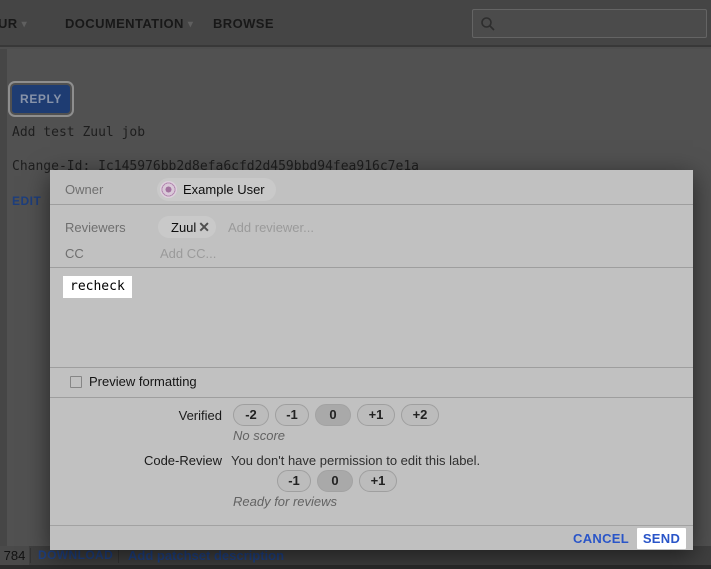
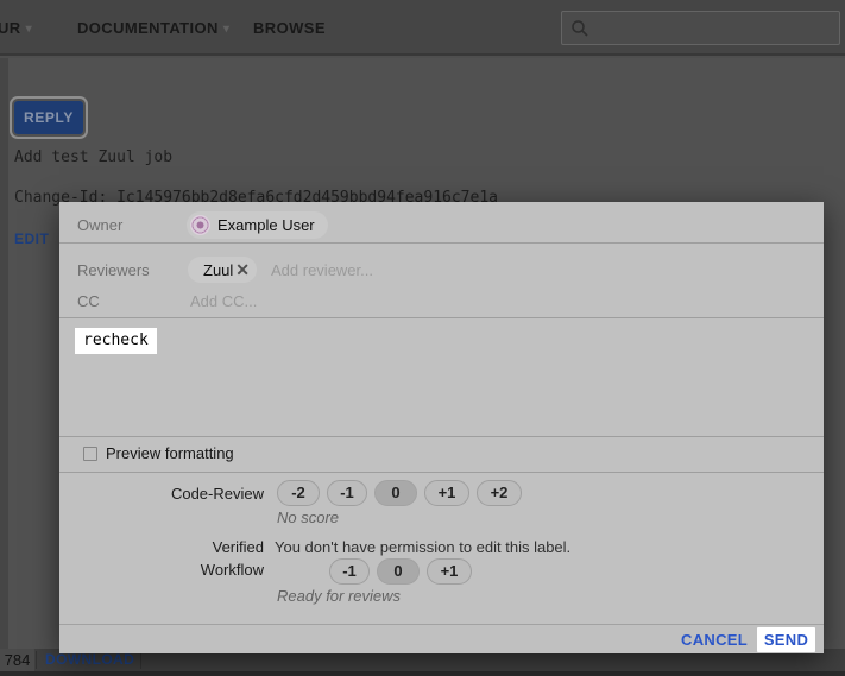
  UR ▾
  DOCUMENTATION ▾
  BROWSE
  REPLY
  Add test Zuul job
  Change-Id: Ic145976bb2d8efa6cfd2d459bbd94fea916c7e1a
  EDIT
  784
  DOWNLOAD
- Add patchset description
  Owner
  Example User
  Reviewers
  Zuul
  ✕
  Add reviewer...
  CC
  Add CC...
  recheck
  Preview formatting
- Verified
+ Code-Review
  -2
  -1
  0
  +1
  +2
  No score
- Code-Review
+ Verified
  You don't have permission to edit this label.
+ Workflow
  -1
  0
  +1
  Ready for reviews
  CANCEL
  SEND
